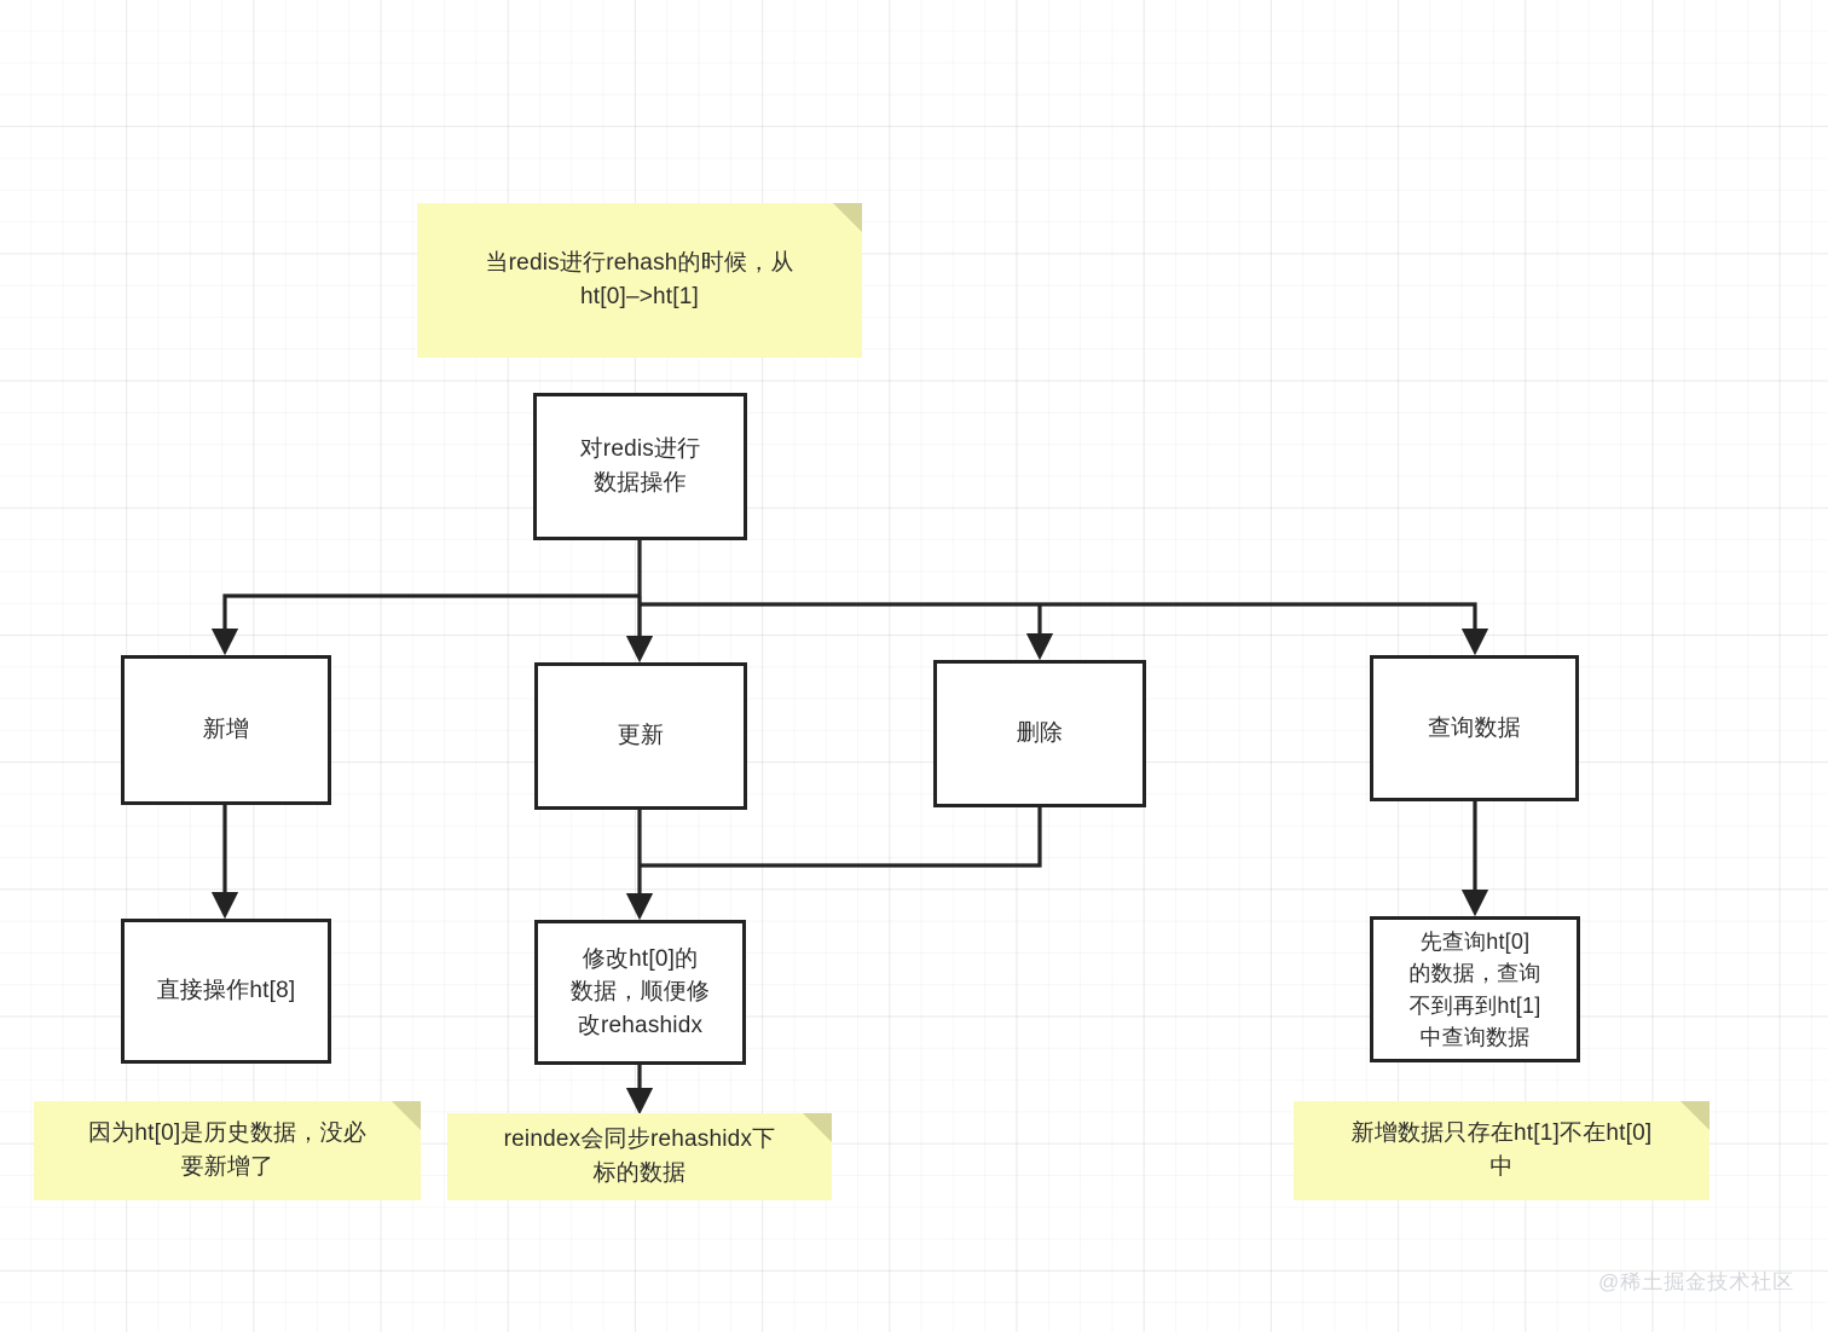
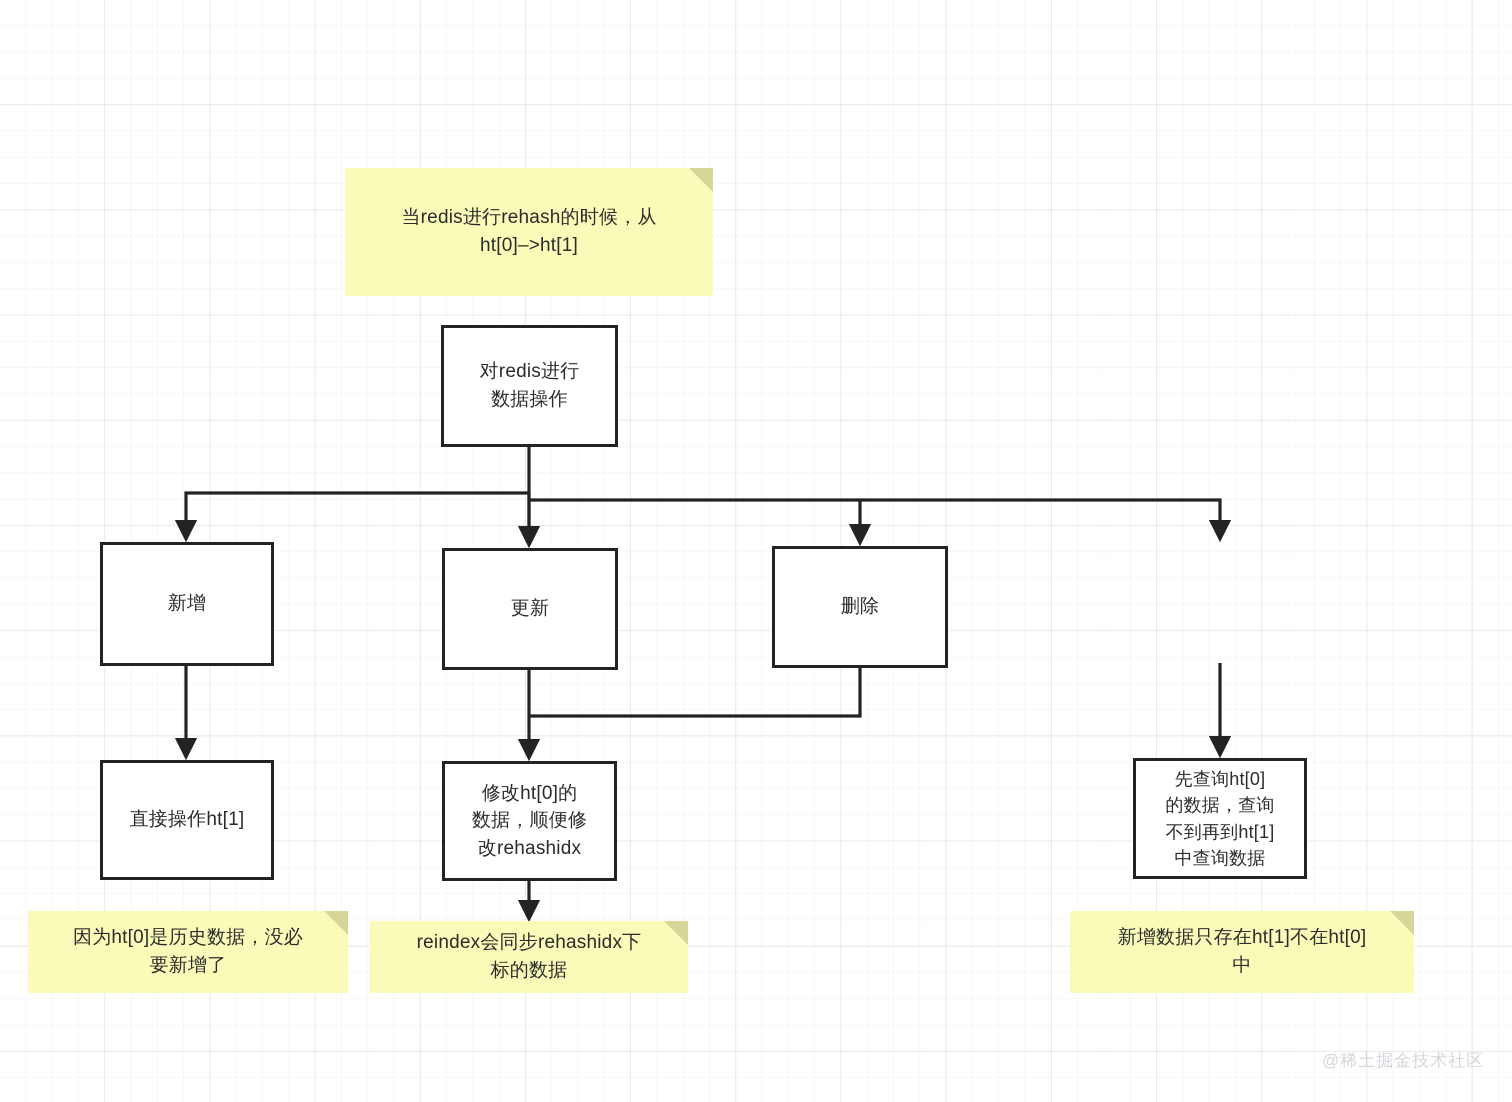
  当redis进行rehash的时候，从
  ht[0]–>ht[1]
  因为ht[0]是历史数据，没必
  要新增了
  reindex会同步rehashidx下
  标的数据
  新增数据只存在ht[1]不在ht[0]
  中
  对redis进行
  数据操作
  新增
  更新
  删除
- 查询数据
- 直接操作ht[8]
+ 直接操作ht[1]
  修改ht[0]的
  数据，顺便修
  改rehashidx
  先查询ht[0]
  的数据，查询
  不到再到ht[1]
  中查询数据
  @稀土掘金技术社区
